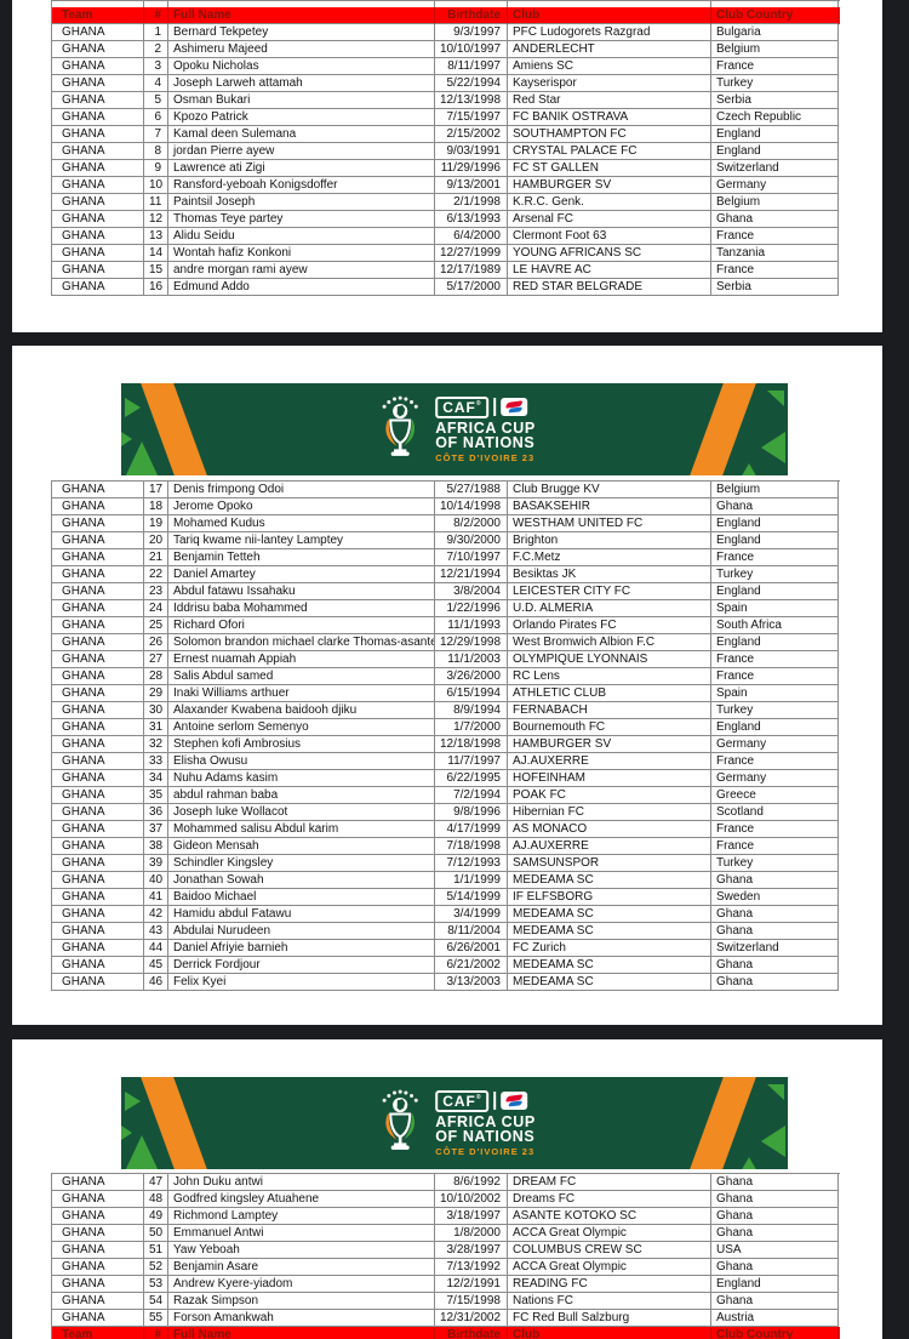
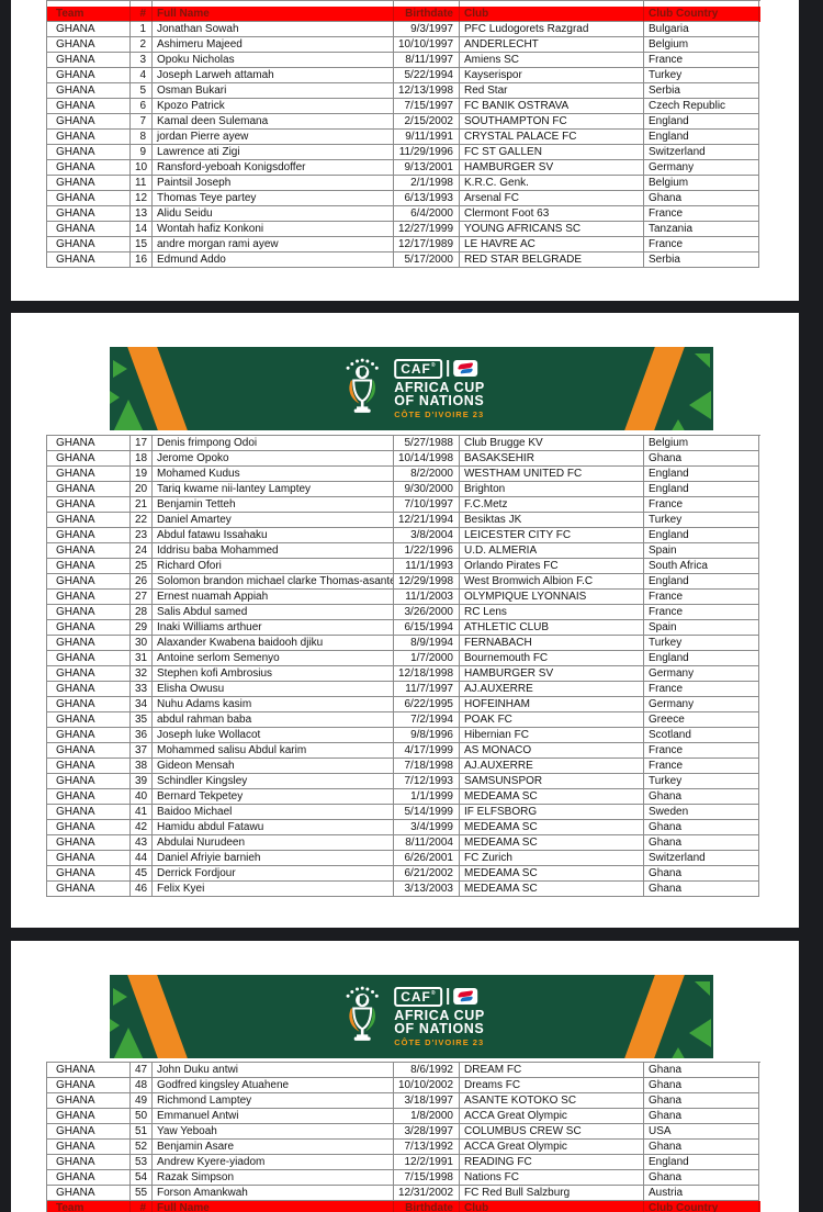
  Team
  #
  Full Name
  Birthdate
  Club
  Club Country
  GHANA
  1
- Bernard Tekpetey
+ Jonathan Sowah
  9/3/1997
  PFC Ludogorets Razgrad
  Bulgaria
  GHANA
  2
  Ashimeru Majeed
  10/10/1997
  ANDERLECHT
  Belgium
  GHANA
  3
  Opoku Nicholas
  8/11/1997
  Amiens SC
  France
  GHANA
  4
  Joseph Larweh attamah
  5/22/1994
  Kayserispor
  Turkey
  GHANA
  5
  Osman Bukari
  12/13/1998
  Red Star
  Serbia
  GHANA
  6
  Kpozo Patrick
  7/15/1997
  FC BANIK OSTRAVA
  Czech Republic
  GHANA
  7
  Kamal deen Sulemana
  2/15/2002
  SOUTHAMPTON FC
  England
  GHANA
  8
  jordan Pierre ayew
- 9/03/1991
+ 9/11/1991
  CRYSTAL PALACE FC
  England
  GHANA
  9
  Lawrence ati Zigi
  11/29/1996
  FC ST GALLEN
  Switzerland
  GHANA
  10
  Ransford-yeboah Konigsdoffer
  9/13/2001
  HAMBURGER SV
  Germany
  GHANA
  11
  Paintsil Joseph
  2/1/1998
  K.R.C. Genk.
  Belgium
  GHANA
  12
  Thomas Teye partey
  6/13/1993
  Arsenal FC
  Ghana
  GHANA
  13
  Alidu Seidu
  6/4/2000
  Clermont Foot 63
  France
  GHANA
  14
  Wontah hafiz Konkoni
  12/27/1999
  YOUNG AFRICANS SC
  Tanzania
  GHANA
  15
  andre morgan rami ayew
  12/17/1989
  LE HAVRE AC
  France
  GHANA
  16
  Edmund Addo
  5/17/2000
  RED STAR BELGRADE
  Serbia
  CAF
  AFRICA CUP
  OF NATIONS
  CÔTE D'IVOIRE 23
  GHANA
  17
  Denis frimpong Odoi
  5/27/1988
  Club Brugge KV
  Belgium
  GHANA
  18
  Jerome Opoko
  10/14/1998
  BASAKSEHIR
  Ghana
  GHANA
  19
  Mohamed Kudus
  8/2/2000
  WESTHAM UNITED FC
  England
  GHANA
  20
  Tariq kwame nii-lantey Lamptey
  9/30/2000
  Brighton
  England
  GHANA
  21
  Benjamin Tetteh
  7/10/1997
  F.C.Metz
  France
  GHANA
  22
  Daniel Amartey
  12/21/1994
  Besiktas JK
  Turkey
  GHANA
  23
  Abdul fatawu Issahaku
  3/8/2004
  LEICESTER CITY FC
  England
  GHANA
  24
  Iddrisu baba Mohammed
  1/22/1996
  U.D. ALMERIA
  Spain
  GHANA
  25
  Richard Ofori
  11/1/1993
  Orlando Pirates FC
  South Africa
  GHANA
  26
  Solomon brandon michael clarke Thomas-asante
  12/29/1998
  West Bromwich Albion F.C
  England
  GHANA
  27
  Ernest nuamah Appiah
  11/1/2003
  OLYMPIQUE LYONNAIS
  France
  GHANA
  28
  Salis Abdul samed
  3/26/2000
  RC Lens
  France
  GHANA
  29
  Inaki Williams arthuer
  6/15/1994
  ATHLETIC CLUB
  Spain
  GHANA
  30
  Alaxander Kwabena baidooh djiku
  8/9/1994
  FERNABACH
  Turkey
  GHANA
  31
  Antoine serlom Semenyo
  1/7/2000
  Bournemouth FC
  England
  GHANA
  32
  Stephen kofi Ambrosius
  12/18/1998
  HAMBURGER SV
  Germany
  GHANA
  33
  Elisha Owusu
  11/7/1997
  AJ.AUXERRE
  France
  GHANA
  34
  Nuhu Adams kasim
  6/22/1995
  HOFEINHAM
  Germany
  GHANA
  35
  abdul rahman baba
  7/2/1994
  POAK FC
  Greece
  GHANA
  36
  Joseph luke Wollacot
  9/8/1996
  Hibernian FC
  Scotland
  GHANA
  37
  Mohammed salisu Abdul karim
  4/17/1999
  AS MONACO
  France
  GHANA
  38
  Gideon Mensah
  7/18/1998
  AJ.AUXERRE
  France
  GHANA
  39
  Schindler Kingsley
  7/12/1993
  SAMSUNSPOR
  Turkey
  GHANA
  40
- Jonathan Sowah
+ Bernard Tekpetey
  1/1/1999
  MEDEAMA SC
  Ghana
  GHANA
  41
  Baidoo Michael
  5/14/1999
  IF ELFSBORG
  Sweden
  GHANA
  42
  Hamidu abdul Fatawu
  3/4/1999
  MEDEAMA SC
  Ghana
  GHANA
  43
  Abdulai Nurudeen
  8/11/2004
  MEDEAMA SC
  Ghana
  GHANA
  44
  Daniel Afriyie barnieh
  6/26/2001
  FC Zurich
  Switzerland
  GHANA
  45
  Derrick Fordjour
  6/21/2002
  MEDEAMA SC
  Ghana
  GHANA
  46
  Felix Kyei
  3/13/2003
  MEDEAMA SC
  Ghana
  CAF
  AFRICA CUP
  OF NATIONS
  CÔTE D'IVOIRE 23
  GHANA
  47
  John Duku antwi
  8/6/1992
  DREAM FC
  Ghana
  GHANA
  48
  Godfred kingsley Atuahene
  10/10/2002
  Dreams FC
  Ghana
  GHANA
  49
  Richmond Lamptey
  3/18/1997
  ASANTE KOTOKO SC
  Ghana
  GHANA
  50
  Emmanuel Antwi
  1/8/2000
  ACCA Great Olympic
  Ghana
  GHANA
  51
  Yaw Yeboah
  3/28/1997
  COLUMBUS CREW SC
  USA
  GHANA
  52
  Benjamin Asare
  7/13/1992
  ACCA Great Olympic
  Ghana
  GHANA
  53
  Andrew Kyere-yiadom
  12/2/1991
  READING FC
  England
  GHANA
  54
  Razak Simpson
  7/15/1998
  Nations FC
  Ghana
  GHANA
  55
  Forson Amankwah
  12/31/2002
  FC Red Bull Salzburg
  Austria
  Team
  #
  Full Name
  Birthdate
  Club
  Club Country
